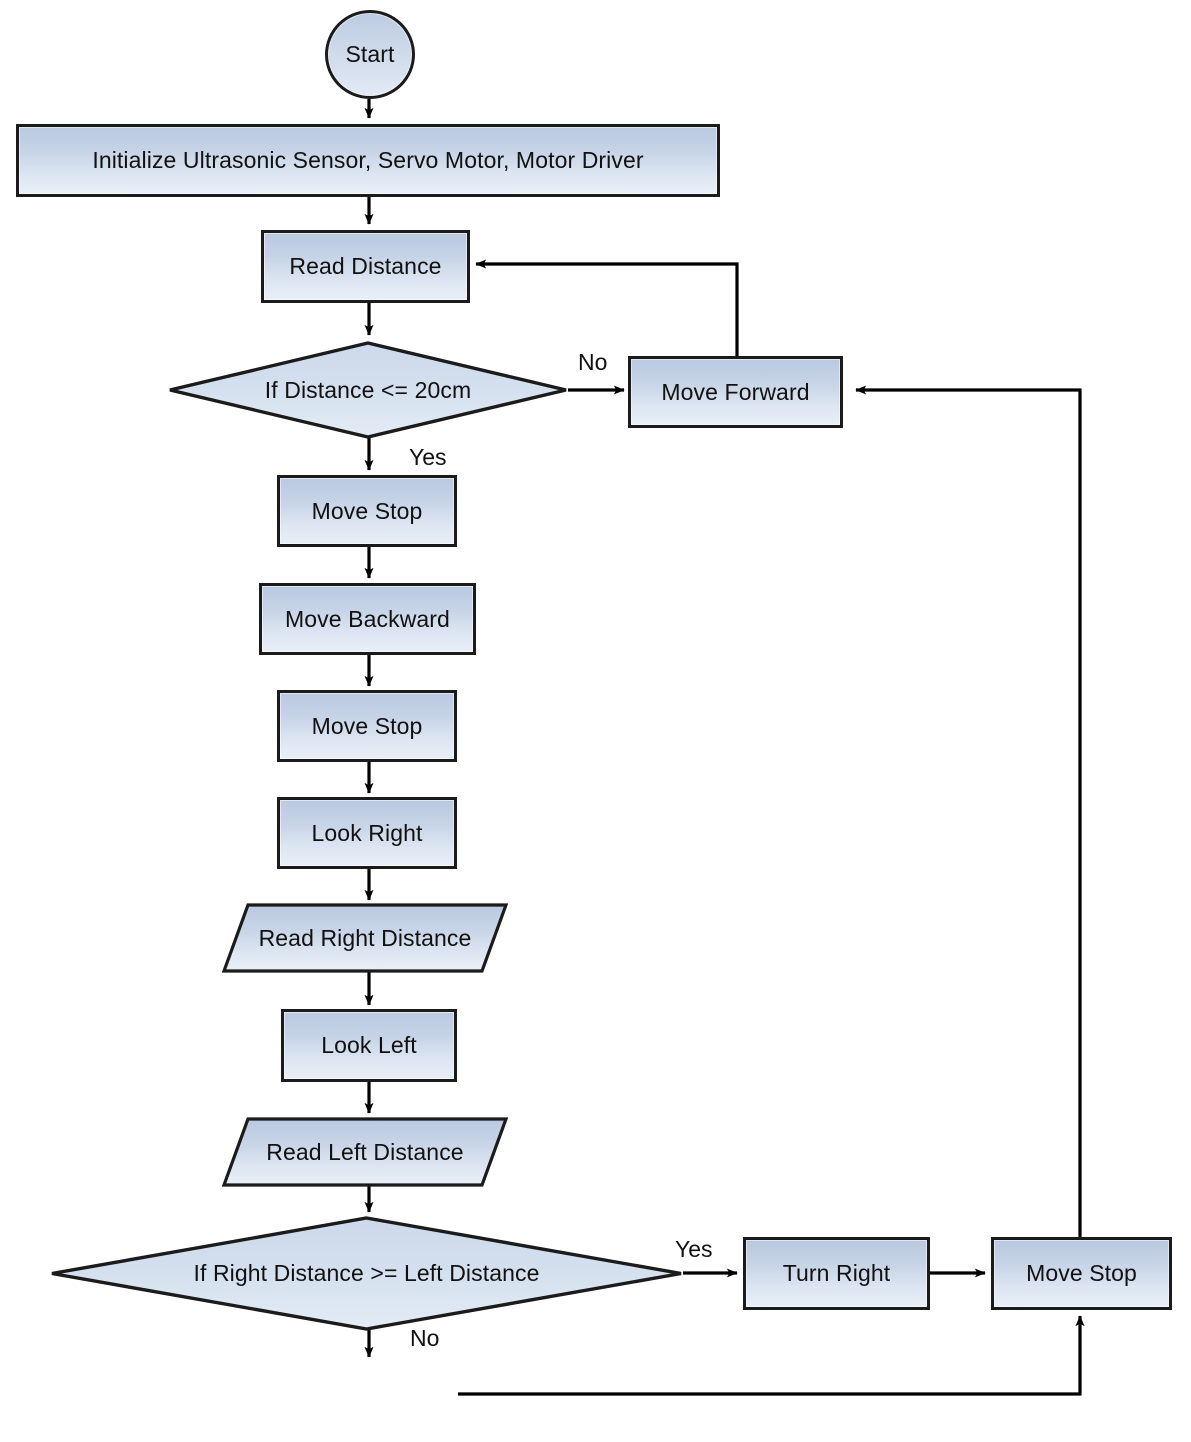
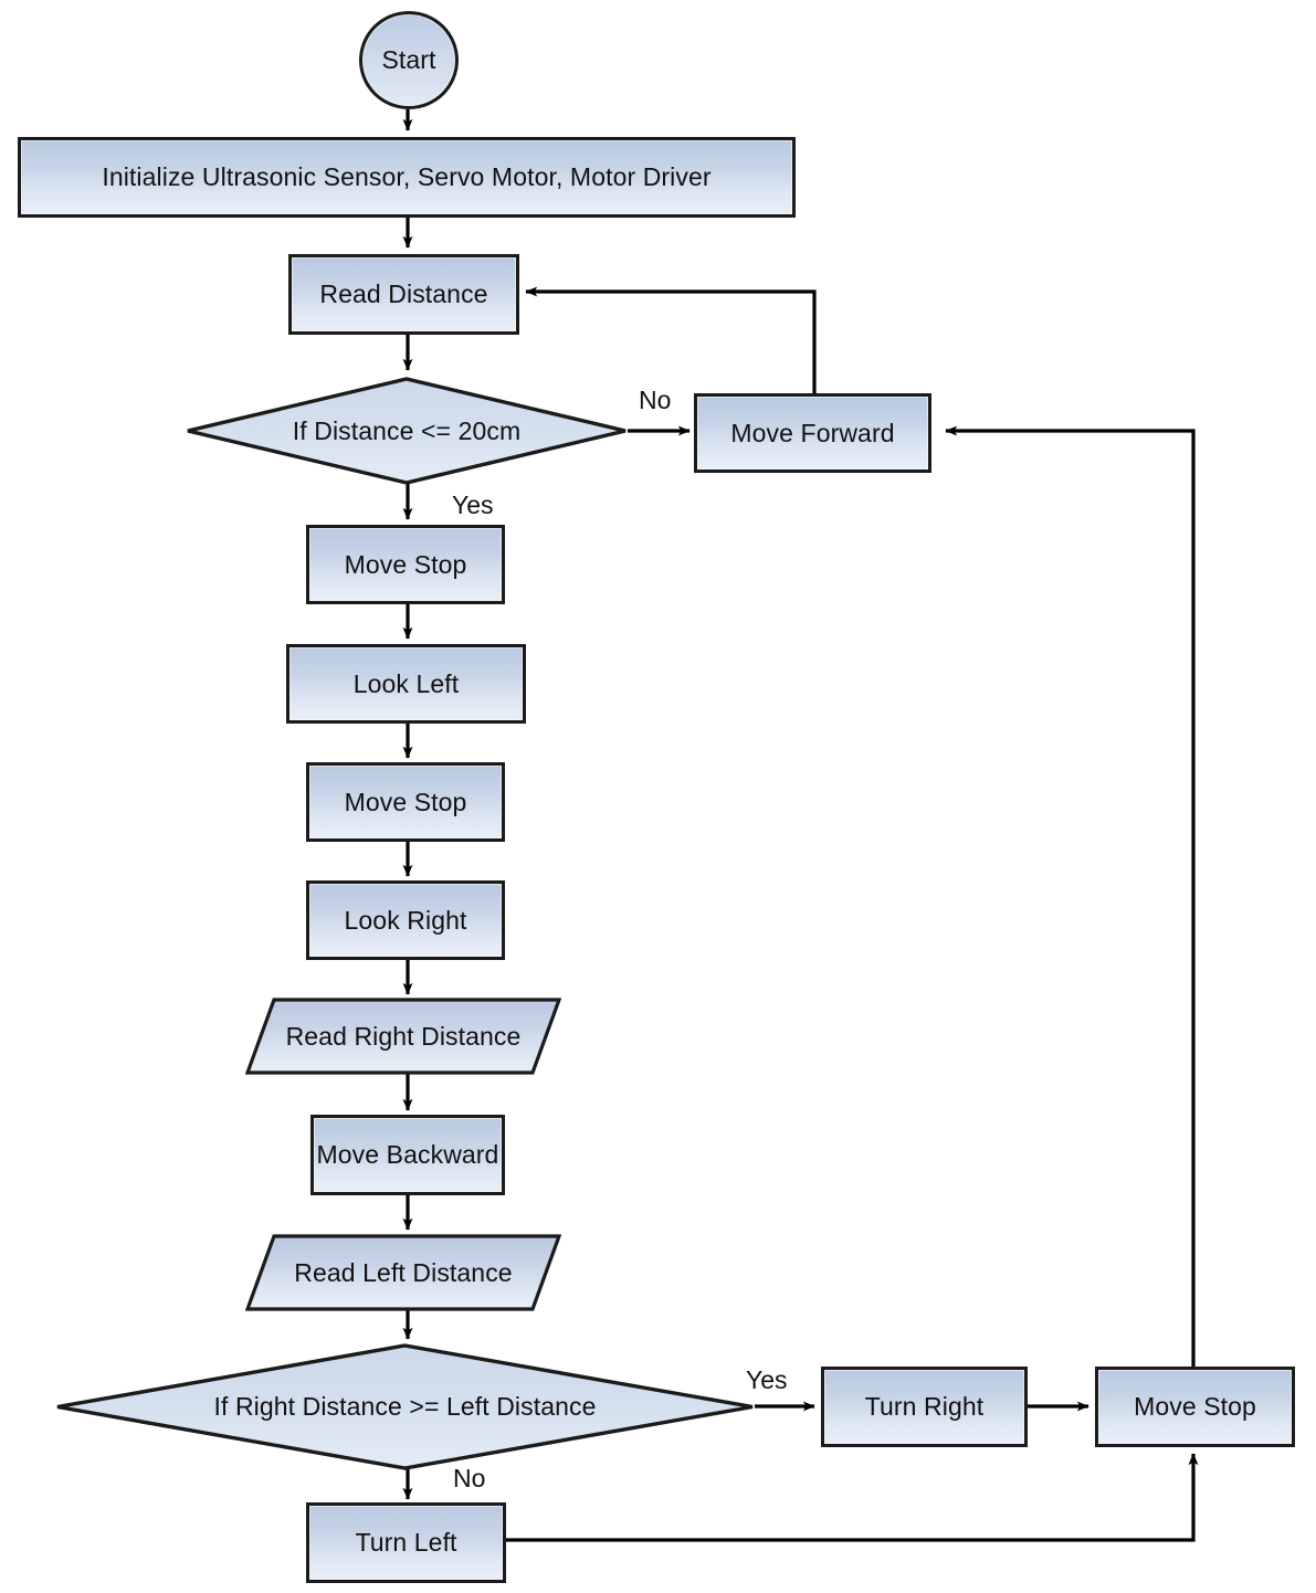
  Start
  Initialize Ultrasonic Sensor, Servo Motor, Motor Driver
  Read Distance
  If Distance <= 20cm
  Move Forward
  Move Stop
- Move Backward
+ Look Left
  Move Stop
  Look Right
  Read Right Distance
- Look Left
+ Move Backward
  Read Left Distance
  If Right Distance >= Left Distance
  Turn Right
  Move Stop
+ Turn Left
  No
  Yes
  Yes
  No
